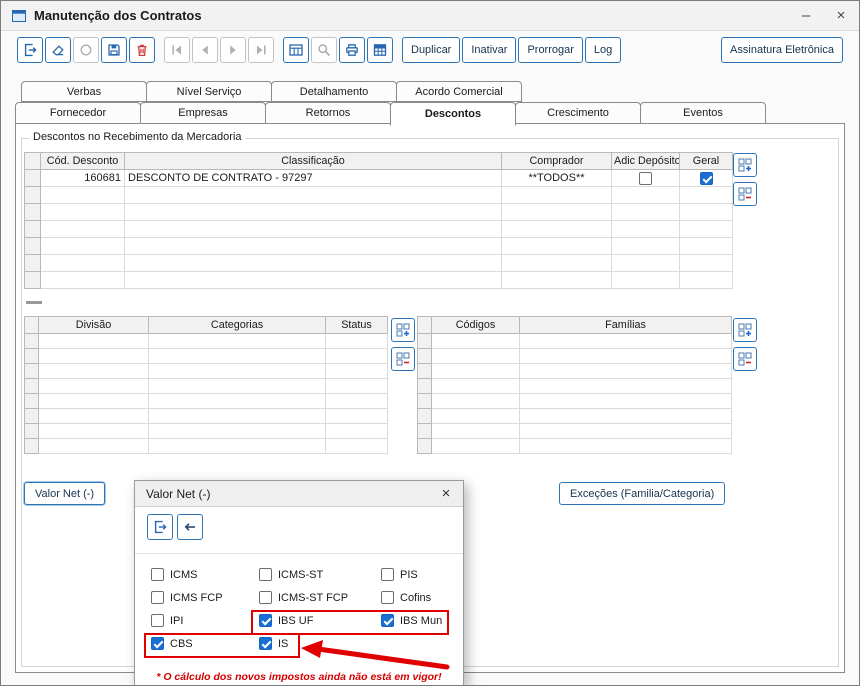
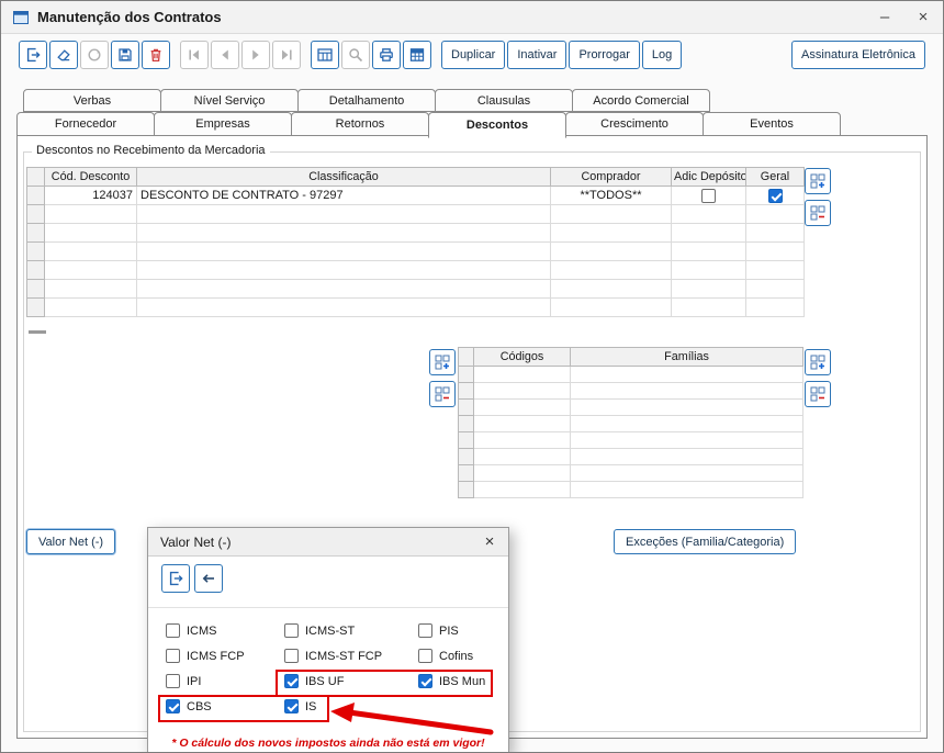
  Manutenção dos Contratos
  –
  ×
  Duplicar
  Inativar
  Prorrogar
  Log
  Assinatura Eletrônica
  Verbas
  Nível Serviço
  Detalhamento
+ Clausulas
  Acordo Comercial
  Fornecedor
  Empresas
  Retornos
  Descontos
  Crescimento
  Eventos
  Descontos no Recebimento da Mercadoria
  	Cód. Desconto	Classificação	Comprador	Adic Depósito	Geral
- 	160681	DESCONTO DE CONTRATO - 97297	**TODOS**
+ 	124037	DESCONTO DE CONTRATO - 97297	**TODOS**
- 	Divisão	Categorias	Status
  	Códigos	Famílias
  Valor Net (-)
  Exceções (Familia/Categoria)
  Valor Net (-)
  ×
  ICMS
  ICMS-ST
  PIS
  ICMS FCP
  ICMS-ST FCP
  Cofins
  IPI
  IBS UF
  IBS Mun
  CBS
  IS
  * O cálculo dos novos impostos ainda não está em vigor!
